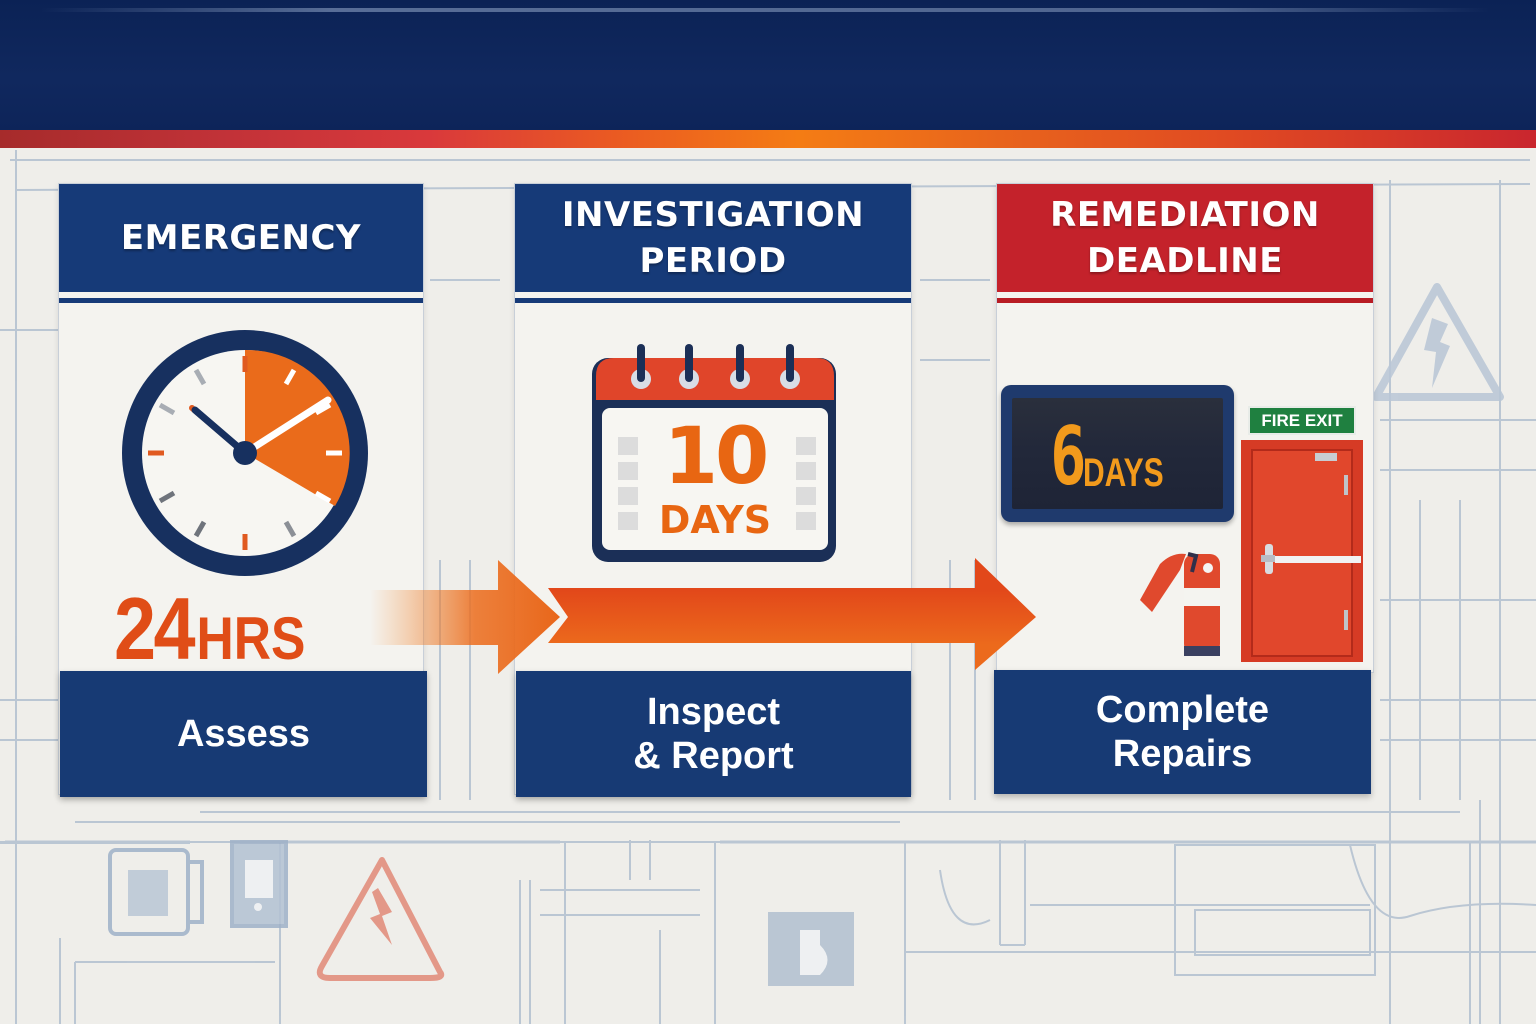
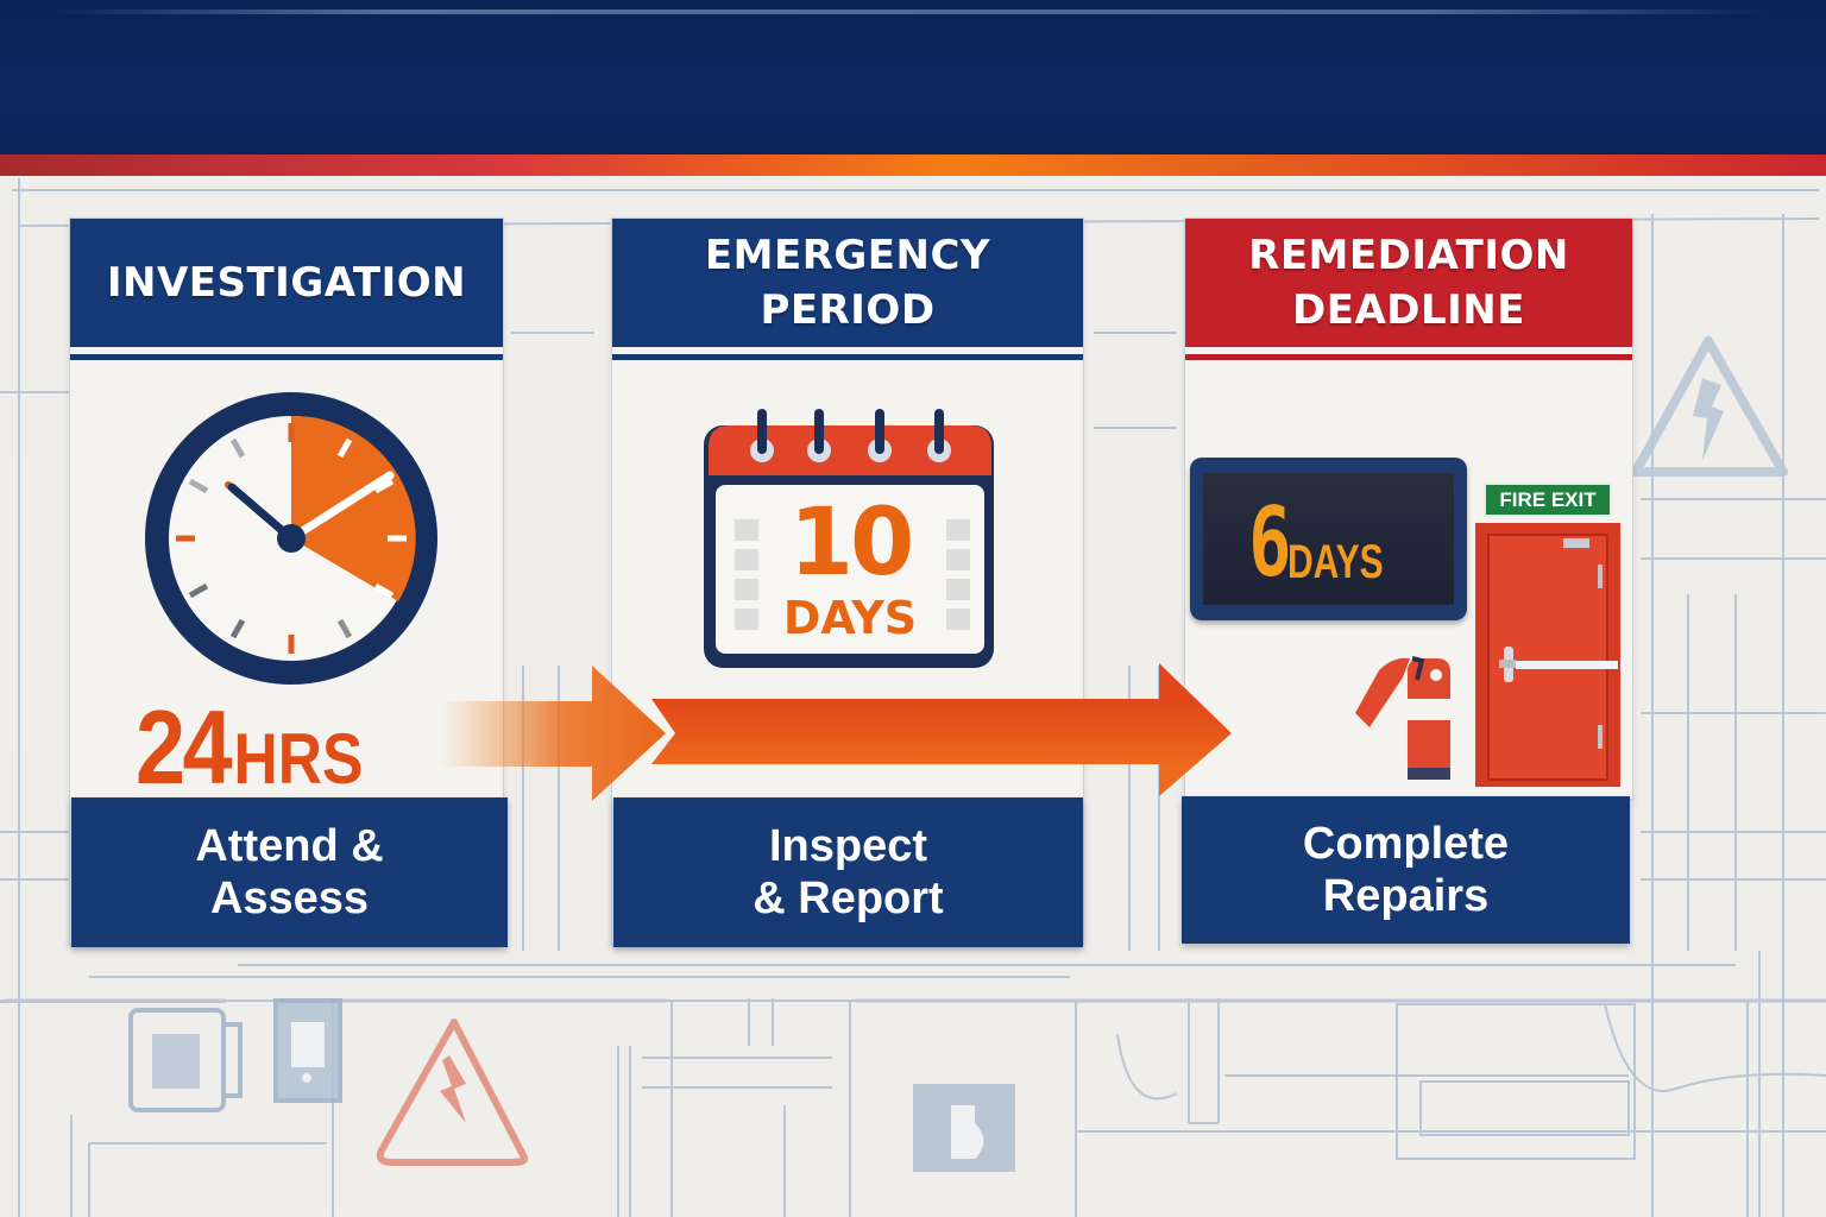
- EMERGENCY
+ INVESTIGATION
  24HRS
- INVESTIGATION
+ EMERGENCY
  PERIOD
  10
  DAYS
  REMEDIATION
  DEADLINE
  6
  DAYS
  FIRE EXIT
+ Attend &
  Assess
  Inspect
  & Report
  Complete
  Repairs
